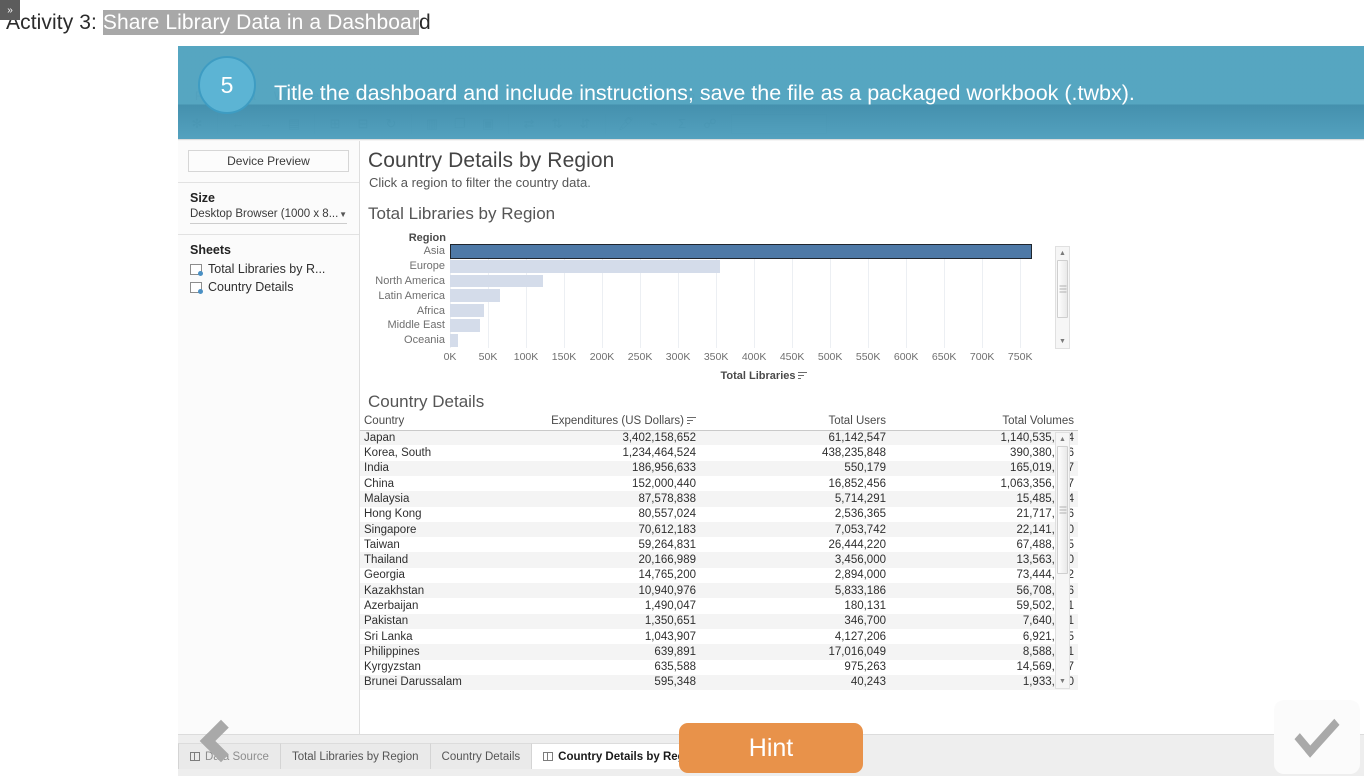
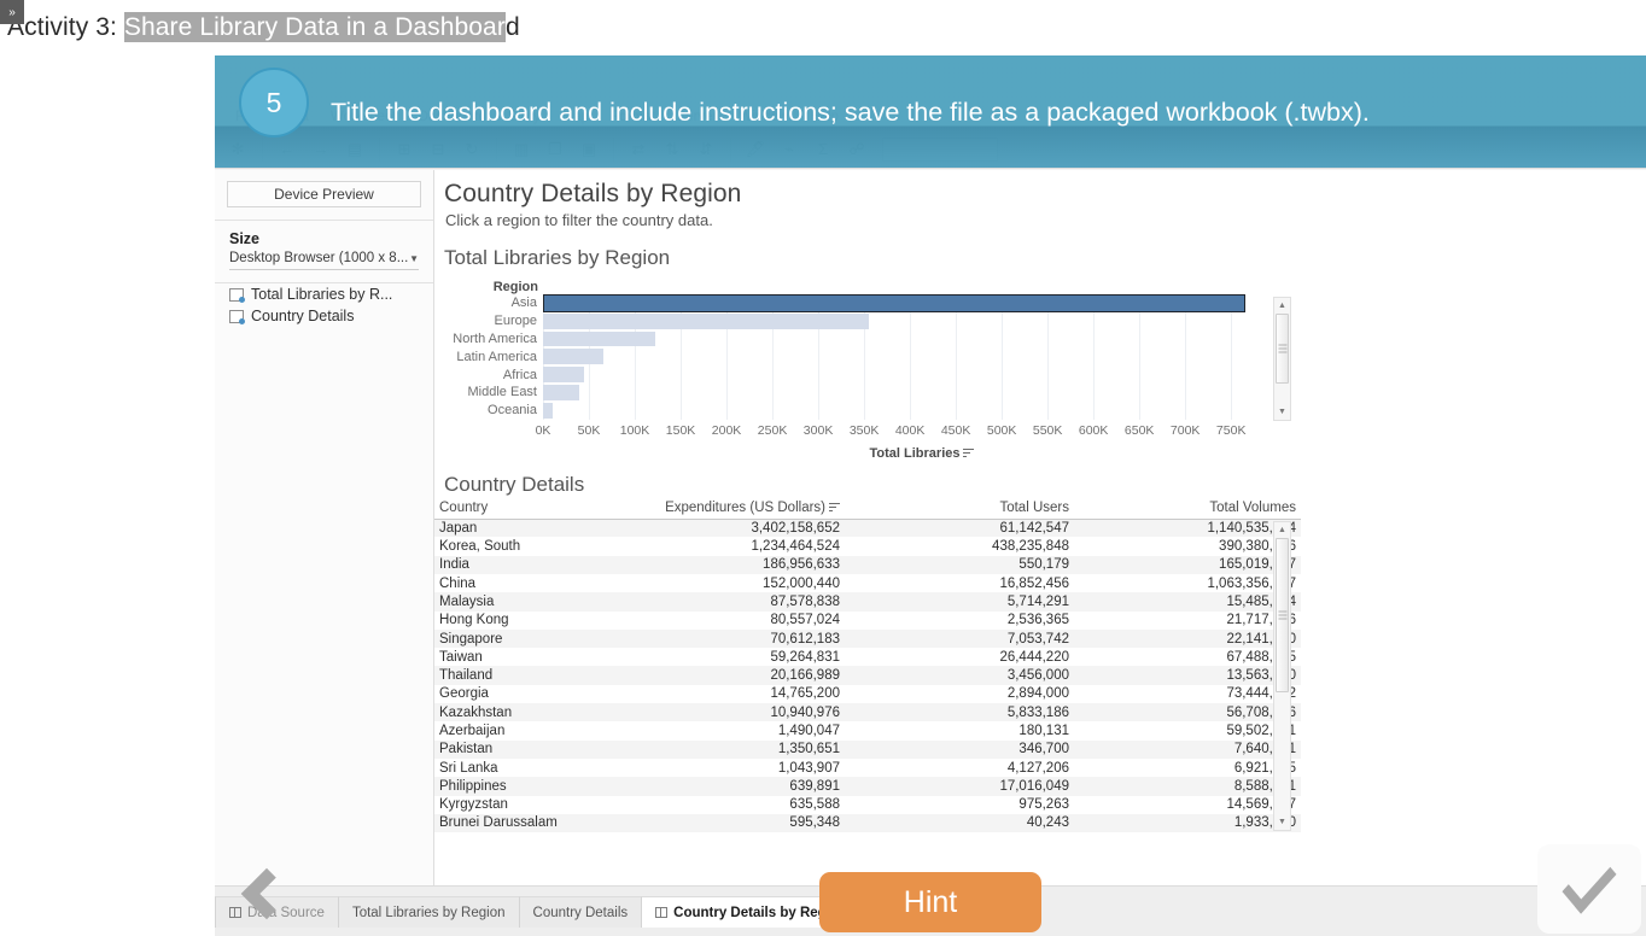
  Activity 3: Share Library Data in a Dashboard
  Device Preview
  Size
  Desktop Browser (1000 x 8...
  ▼
- Sheets
  Total Libraries by R...
  Country Details
  Country Details by Region
  Click a region to filter the country data.
  Total Libraries by Region
  Region
  Asia
  Europe
  North America
  Latin America
  Africa
  Middle East
  Oceania
  0K
  50K
  100K
  150K
  200K
  250K
  300K
  350K
  400K
  450K
  500K
  550K
  600K
  650K
  700K
  750K
  Total Libraries
  Country Details
  Country	Expenditures (US Dollars)	Total Users	Total Volumes
  Japan	3,402,158,652	61,142,547	1,140,535,4
  Korea, South	1,234,464,524	438,235,848	390,380,6
  India	186,956,633	550,179	165,019,7
  China	152,000,440	16,852,456	1,063,356,7
  Malaysia	87,578,838	5,714,291	15,485,4
  Hong Kong	80,557,024	2,536,365	21,717,6
  Singapore	70,612,183	7,053,742	22,141,0
  Taiwan	59,264,831	26,444,220	67,488,5
  Thailand	20,166,989	3,456,000	13,563,0
  Georgia	14,765,200	2,894,000	73,444,2
  Kazakhstan	10,940,976	5,833,186	56,708,6
  Azerbaijan	1,490,047	180,131	59,502,1
  Pakistan	1,350,651	346,700	7,640,1
  Sri Lanka	1,043,907	4,127,206	6,921,5
  Philippines	639,891	17,016,049	8,588,1
  Kyrgyzstan	635,588	975,263	14,569,7
  Brunei Darussalam	595,348	40,243	1,933,0
  Data Source
  Total Libraries by Region
  Country Details
  Country Details by Re
  »
  5
  Title the dashboard and include instructions; save the file as a packaged workbook (.twbx).
  Hint
